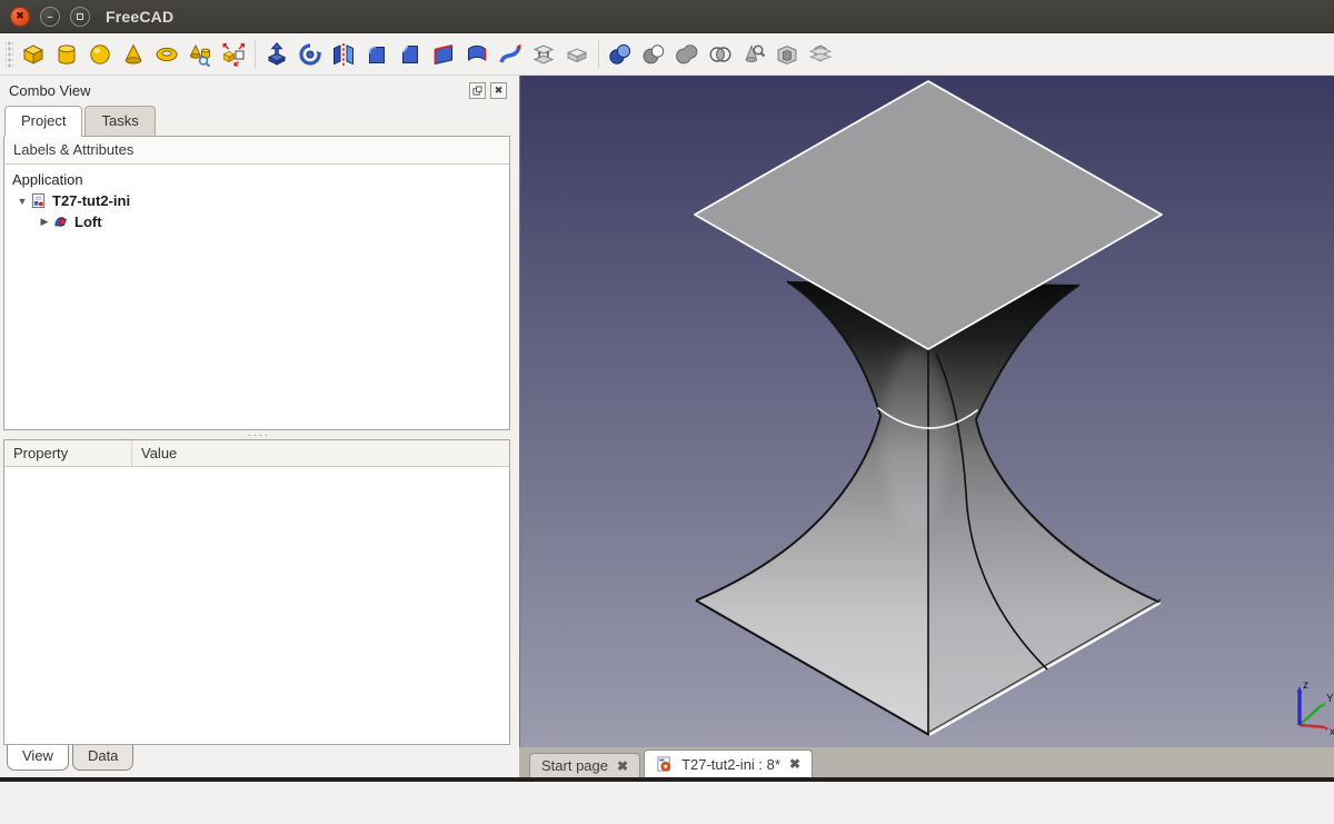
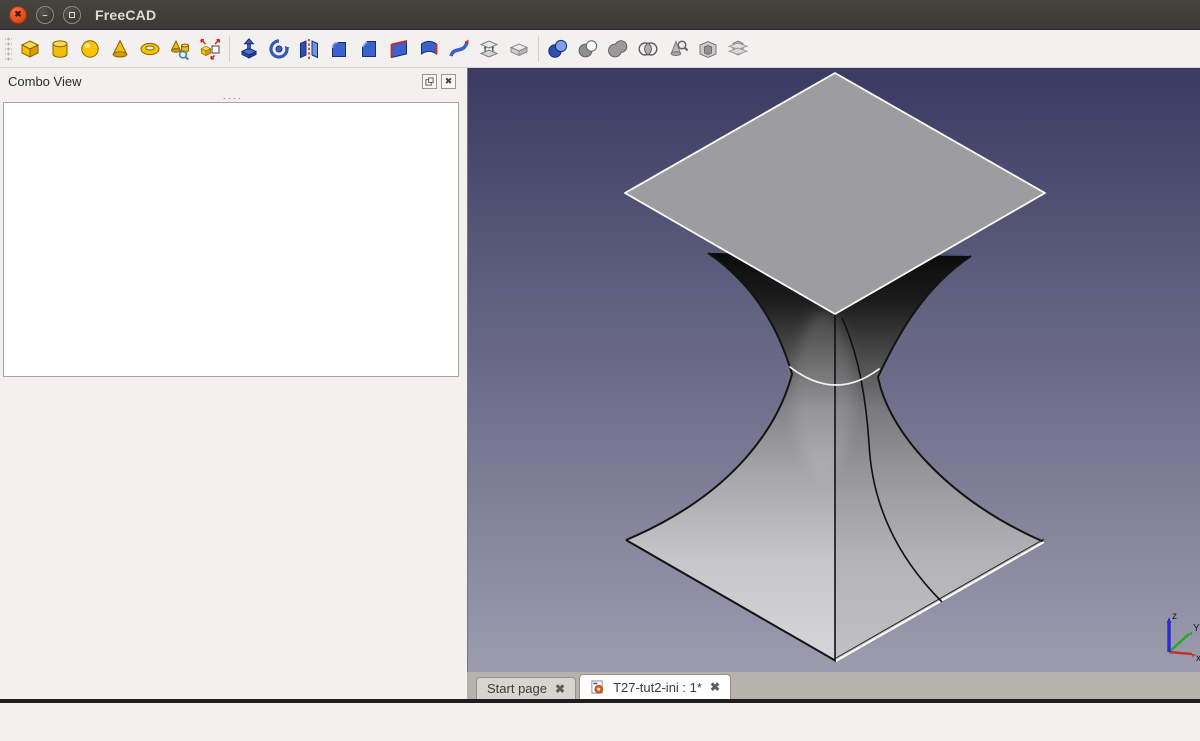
  ✖
  –
  FreeCAD
  Combo View
  ✖
- Project
- Tasks
- Labels & Attributes
- Application
- ▼
- T27-tut2-ini
- ▶
- Loft
- Property
- Value
- View
- Data
  z
  Y
  x
  Start page
  ✖
- T27-tut2-ini : 8*
+ T27-tut2-ini : 1*
  ✖
